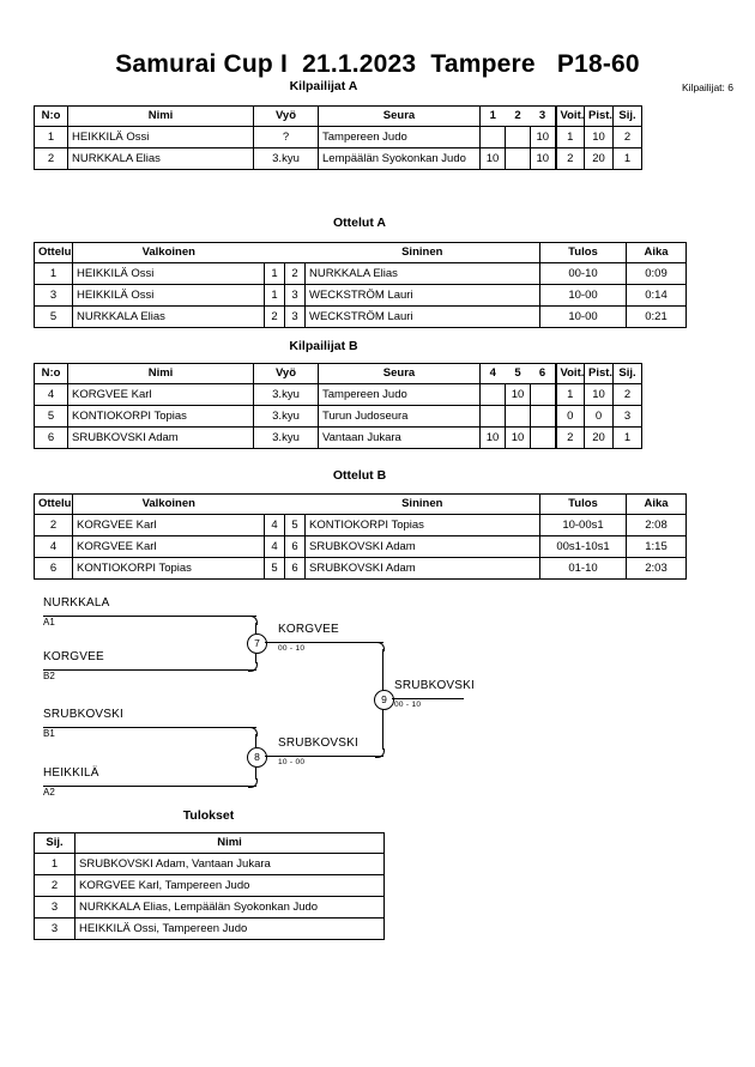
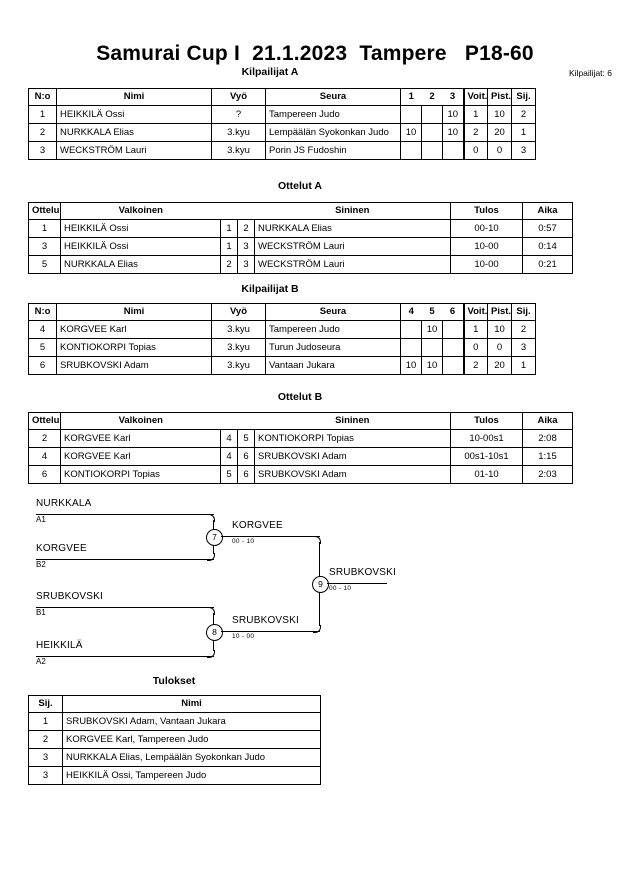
  Samurai Cup I 21.1.2023 Tampere P18-60
  Kilpailijat: 6
  Kilpailijat A
  N:o	Nimi	Vyö	Seura	1	2	3	Voit.	Pist.	Sij.
  1	HEIKKILÄ Ossi	?	Tampereen Judo			10	1	10	2
  2	NURKKALA Elias	3.kyu	Lempäälän Syokonkan Judo	10		10	2	20	1
+ 3	WECKSTRÖM Lauri	3.kyu	Porin JS Fudoshin				0	0	3
  Ottelut A
  Ottelu	Valkoinen			Sininen	Tulos	Aika
- 1	HEIKKILÄ Ossi	1	2	NURKKALA Elias	00-10	0:09
+ 1	HEIKKILÄ Ossi	1	2	NURKKALA Elias	00-10	0:57
  3	HEIKKILÄ Ossi	1	3	WECKSTRÖM Lauri	10-00	0:14
  5	NURKKALA Elias	2	3	WECKSTRÖM Lauri	10-00	0:21
  Kilpailijat B
  N:o	Nimi	Vyö	Seura	4	5	6	Voit.	Pist.	Sij.
  4	KORGVEE Karl	3.kyu	Tampereen Judo		10		1	10	2
  5	KONTIOKORPI Topias	3.kyu	Turun Judoseura				0	0	3
  6	SRUBKOVSKI Adam	3.kyu	Vantaan Jukara	10	10		2	20	1
  Ottelut B
  Ottelu	Valkoinen			Sininen	Tulos	Aika
  2	KORGVEE Karl	4	5	KONTIOKORPI Topias	10-00s1	2:08
  4	KORGVEE Karl	4	6	SRUBKOVSKI Adam	00s1-10s1	1:15
  6	KONTIOKORPI Topias	5	6	SRUBKOVSKI Adam	01-10	2:03
  NURKKALA
  A1
  KORGVEE
  B2
  7
  KORGVEE
  SRUBKOVSKI
  B1
  HEIKKILÄ
  A2
  8
  SRUBKOVSKI
  9
  SRUBKOVSKI
  Tulokset
  Sij.	Nimi
  1	SRUBKOVSKI Adam, Vantaan Jukara
  2	KORGVEE Karl, Tampereen Judo
  3	NURKKALA Elias, Lempäälän Syokonkan Judo
  3	HEIKKILÄ Ossi, Tampereen Judo
